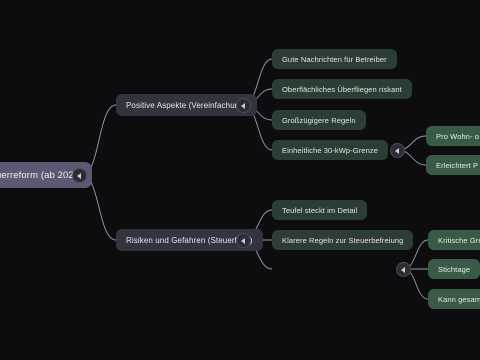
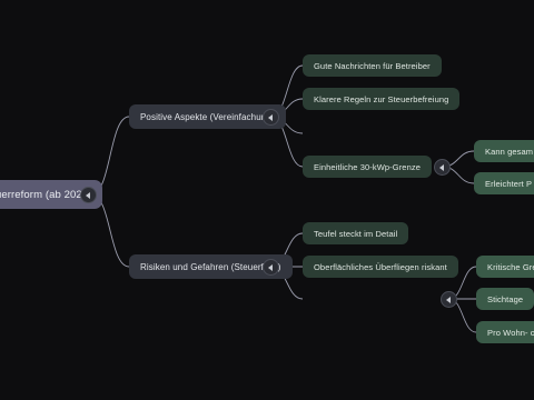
  erreform (ab 20
  Positive Aspekte (Vereinfachu
  Gute Nachrichten für Betreiber
- Oberflächliches Überfliegen riskant
+ Klarere Regeln zur Steuerbefreiung
- Großzügigere Regeln
  Einheitliche 30-kWp-Grenze
- Pro Wohn- o
+ Kann gesam
  Erleichtert P
  Risiken und Gefahren (Steuer)
  Teufel steckt im Detail
- Klarere Regeln zur Steuerbefreiung
+ Oberflächliches Überfliegen riskant
  Kritische Gr
  Stichtage
- Kann gesam
+ Pro Wohn- o
